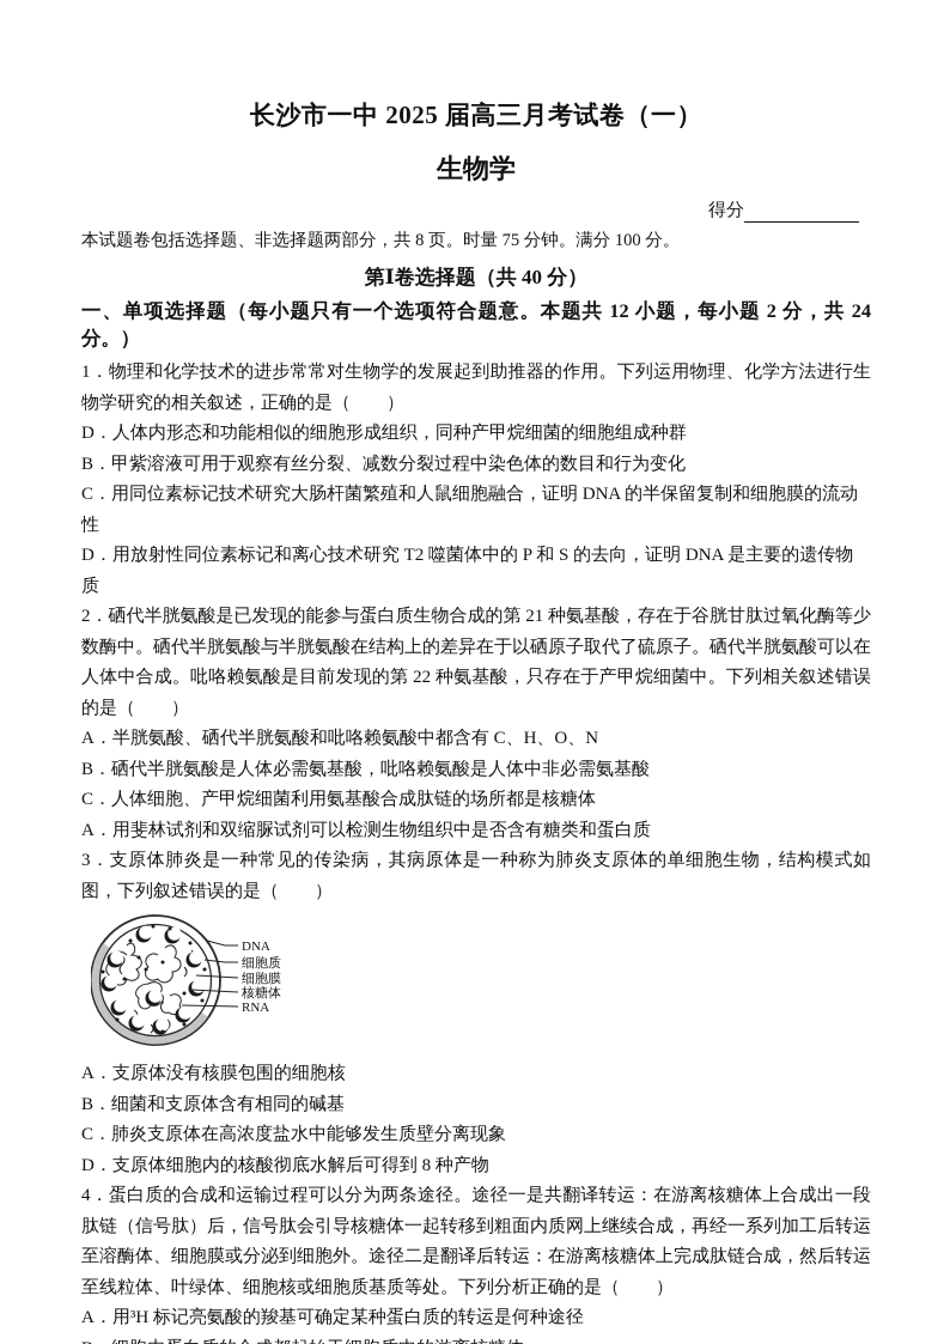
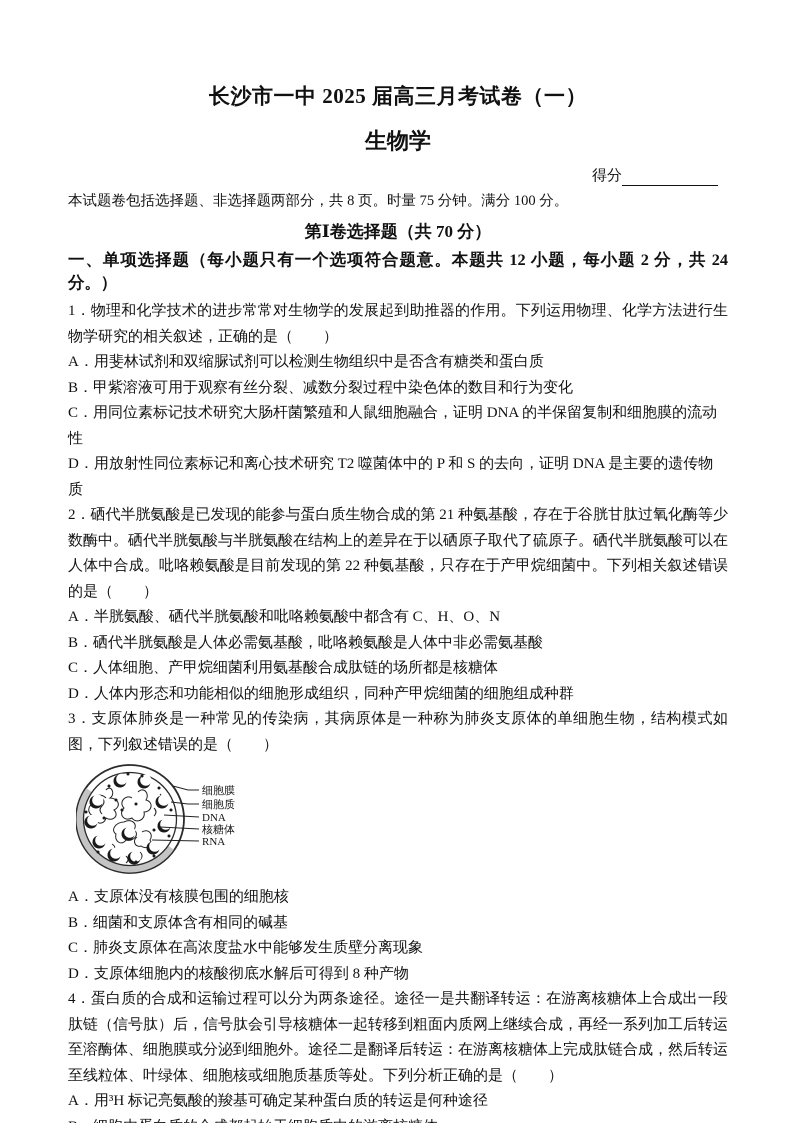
  长沙市一中 2025 届高三月考试卷（一）
  生物学
  得分
  本试题卷包括选择题、非选择题两部分，共 8 页。时量 75 分钟。满分 100 分。
- 第Ⅰ卷选择题（共 40 分）
+ 第Ⅰ卷选择题（共 70 分）
  一、单项选择题（每小题只有一个选项符合题意。本题共 12 小题，每小题 2 分，共 24 分。）
  1．物理和化学技术的进步常常对生物学的发展起到助推器的作用。下列运用物理、化学方法进行生物学研究的相关叙述，正确的是（ ）
- D．人体内形态和功能相似的细胞形成组织，同种产甲烷细菌的细胞组成种群
+ A．用斐林试剂和双缩脲试剂可以检测生物组织中是否含有糖类和蛋白质
  B．甲紫溶液可用于观察有丝分裂、减数分裂过程中染色体的数目和行为变化
  C．用同位素标记技术研究大肠杆菌繁殖和人鼠细胞融合，证明 DNA 的半保留复制和细胞膜的流动性
  D．用放射性同位素标记和离心技术研究 T2 噬菌体中的 P 和 S 的去向，证明 DNA 是主要的遗传物质
  2．硒代半胱氨酸是已发现的能参与蛋白质生物合成的第 21 种氨基酸，存在于谷胱甘肽过氧化酶等少数酶中。硒代半胱氨酸与半胱氨酸在结构上的差异在于以硒原子取代了硫原子。硒代半胱氨酸可以在人体中合成。吡咯赖氨酸是目前发现的第 22 种氨基酸，只存在于产甲烷细菌中。下列相关叙述错误的是（ ）
  A．半胱氨酸、硒代半胱氨酸和吡咯赖氨酸中都含有 C、H、O、N
  B．硒代半胱氨酸是人体必需氨基酸，吡咯赖氨酸是人体中非必需氨基酸
  C．人体细胞、产甲烷细菌利用氨基酸合成肽链的场所都是核糖体
- A．用斐林试剂和双缩脲试剂可以检测生物组织中是否含有糖类和蛋白质
+ D．人体内形态和功能相似的细胞形成组织，同种产甲烷细菌的细胞组成种群
  3．支原体肺炎是一种常见的传染病，其病原体是一种称为肺炎支原体的单细胞生物，结构模式如图，下列叙述错误的是（ ）
- DNA
+ 细胞膜
  细胞质
- 细胞膜
+ DNA
  核糖体
  RNA
  A．支原体没有核膜包围的细胞核
  B．细菌和支原体含有相同的碱基
  C．肺炎支原体在高浓度盐水中能够发生质壁分离现象
  D．支原体细胞内的核酸彻底水解后可得到 8 种产物
  4．蛋白质的合成和运输过程可以分为两条途径。途径一是共翻译转运：在游离核糖体上合成出一段肽链（信号肽）后，信号肽会引导核糖体一起转移到粗面内质网上继续合成，再经一系列加工后转运至溶酶体、细胞膜或分泌到细胞外。途径二是翻译后转运：在游离核糖体上完成肽链合成，然后转运至线粒体、叶绿体、细胞核或细胞质基质等处。下列分析正确的是（ ）
  A．用³H 标记亮氨酸的羧基可确定某种蛋白质的转运是何种途径
